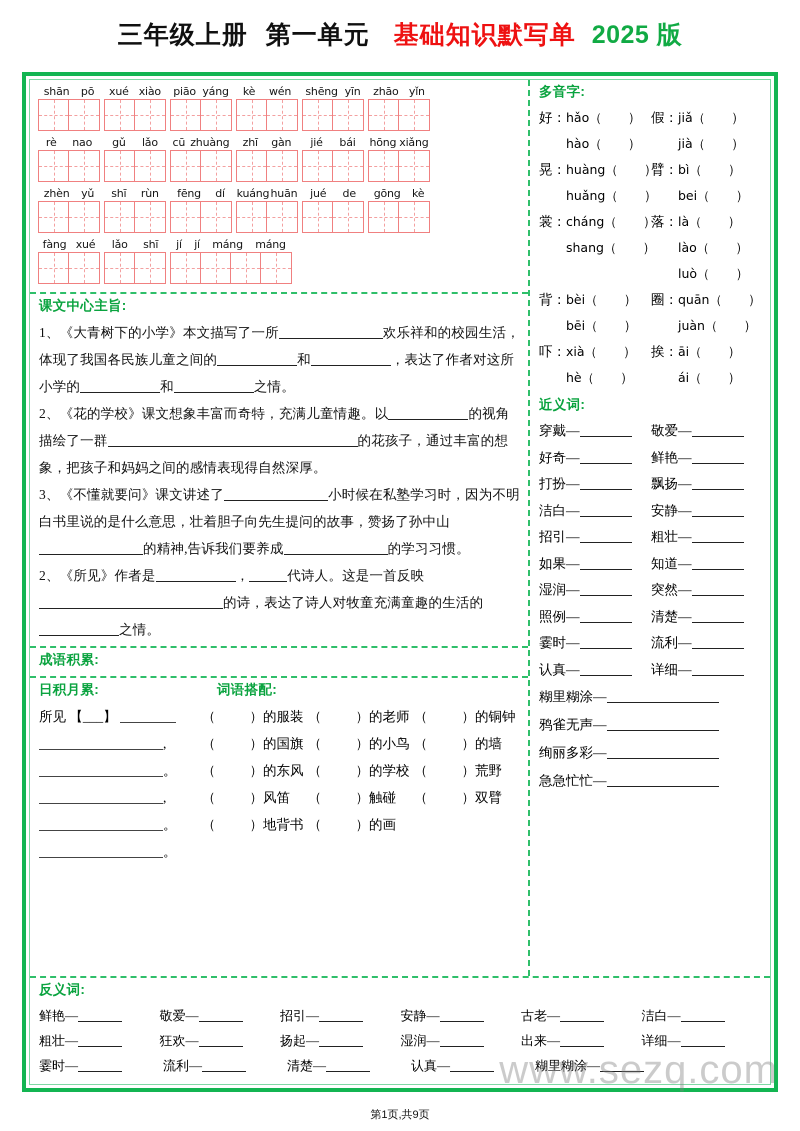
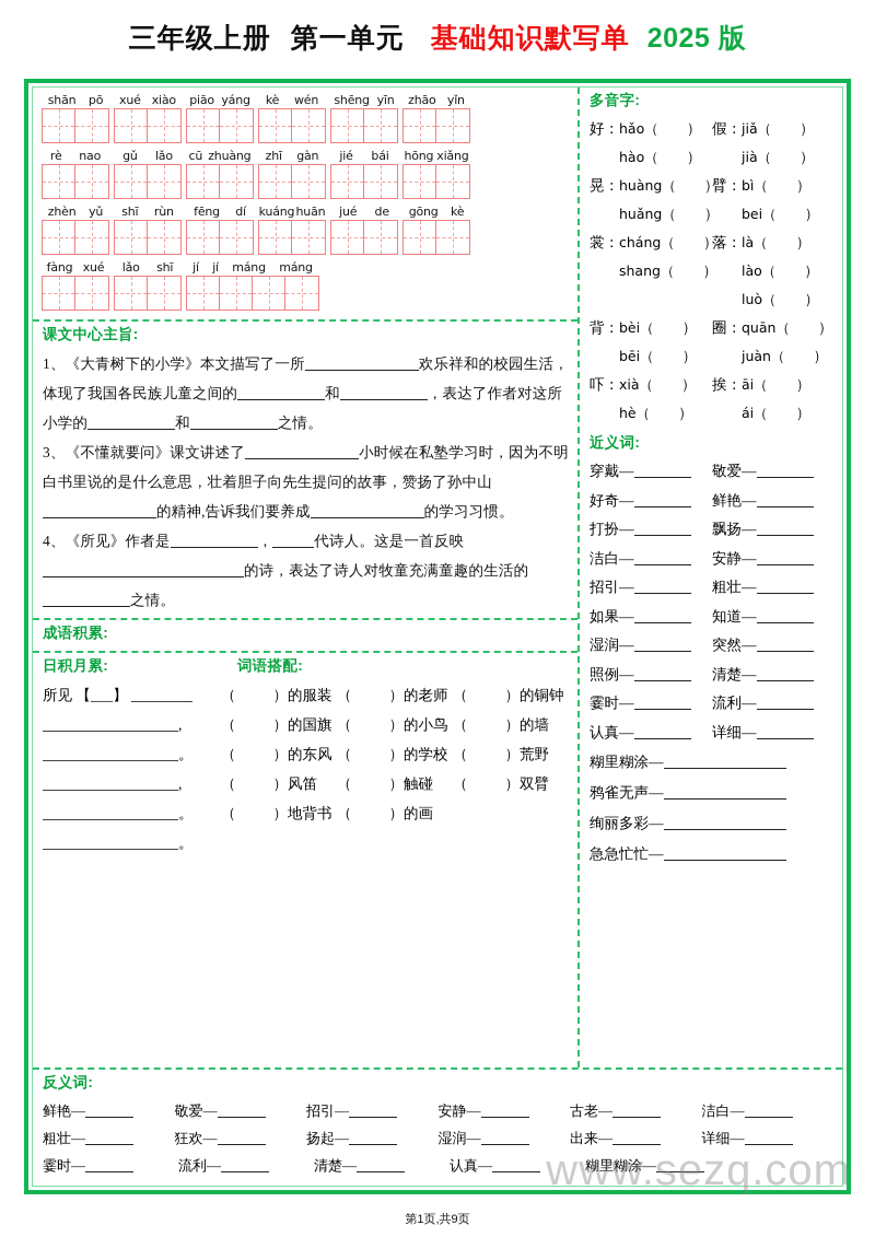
  三年级上册
  第一单元
  基础知识默写单
  2025 版
  shān
  pō
  xué
  xiào
  piāo
  yáng
  kè
  wén
  shēng
  yīn
  zhāo
  yǐn
  rè
  nao
  gǔ
  lǎo
  cū
  zhuàng
  zhī
  gàn
  jié
  bái
  hōng
  xiǎng
  zhèn
  yǔ
  shī
  rùn
  fēng
  dí
  kuáng
  huān
  jué
  de
  gōng
  kè
  fàng
  xué
  lǎo
  shī
  jí
  jí
  máng
  máng
  课文中心主旨:
  1、《大青树下的小学》本文描写了一所 欢乐祥和的校园生活，体现了我国各民族儿童之间的 和 ，表达了作者对这所小学的 和 之情。
- 2、《花的学校》课文想象丰富而奇特，充满儿童情趣。以 的视角描绘了一群 的花孩子，通过丰富的想象，把孩子和妈妈之间的感情表现得自然深厚。
  3、《不懂就要问》课文讲述了 小时候在私塾学习时，因为不明白书里说的是什么意思，壮着胆子向先生提问的故事，赞扬了孙中山的精神,告诉我们要养成 的学习习惯。
- 2、《所见》作者是 ， 代诗人。这是一首反映的诗，表达了诗人对牧童充满童趣的生活的之情。
+ 4、《所见》作者是 ， 代诗人。这是一首反映的诗，表达了诗人对牧童充满童趣的生活的之情。
  成语积累:
  日积月累:
  词语搭配:
  所见 【___】
  ,
  。
  ,
  。
  。
  （ ）的服装
  （ ）的老师
  （ ）的铜钟
  （ ）的国旗
  （ ）的小鸟
  （ ）的墙
  （ ）的东风
  （ ）的学校
  （ ）荒野
  （ ）风笛
  （ ）触碰
  （ ）双臂
  （ ）地背书
  （ ）的画
  多音字:
  好：hǎo（ ）
  假：jiǎ（ ）
  hào（ ）
  jià（ ）
  晃：huàng（ ）
  臂：bì（ ）
  huǎng（ ）
  bei（ ）
  裳：cháng（ ）
  落：là（ ）
  shang（ ）
  lào（ ）
  luò（ ）
  背：bèi（ ）
  圈：quān（ ）
  bēi（ ）
  juàn（ ）
  吓：xià（ ）
  挨：āi（ ）
  hè（ ）
  ái（ ）
  近义词:
  穿戴—
  敬爱—
  好奇—
  鲜艳—
  打扮—
  飘扬—
  洁白—
  安静—
  招引—
  粗壮—
  如果—
  知道—
  湿润—
  突然—
  照例—
  清楚—
  霎时—
  流利—
  认真—
  详细—
  糊里糊涂—
  鸦雀无声—
  绚丽多彩—
  急急忙忙—
  反义词:
  鲜艳—
  敬爱—
  招引—
  安静—
  古老—
  洁白—
  粗壮—
  狂欢—
  扬起—
  湿润—
  出来—
  详细—
  霎时—
  流利—
  清楚—
  认真—
  糊里糊涂—
  www.sezq.com
  第1页,共9页
